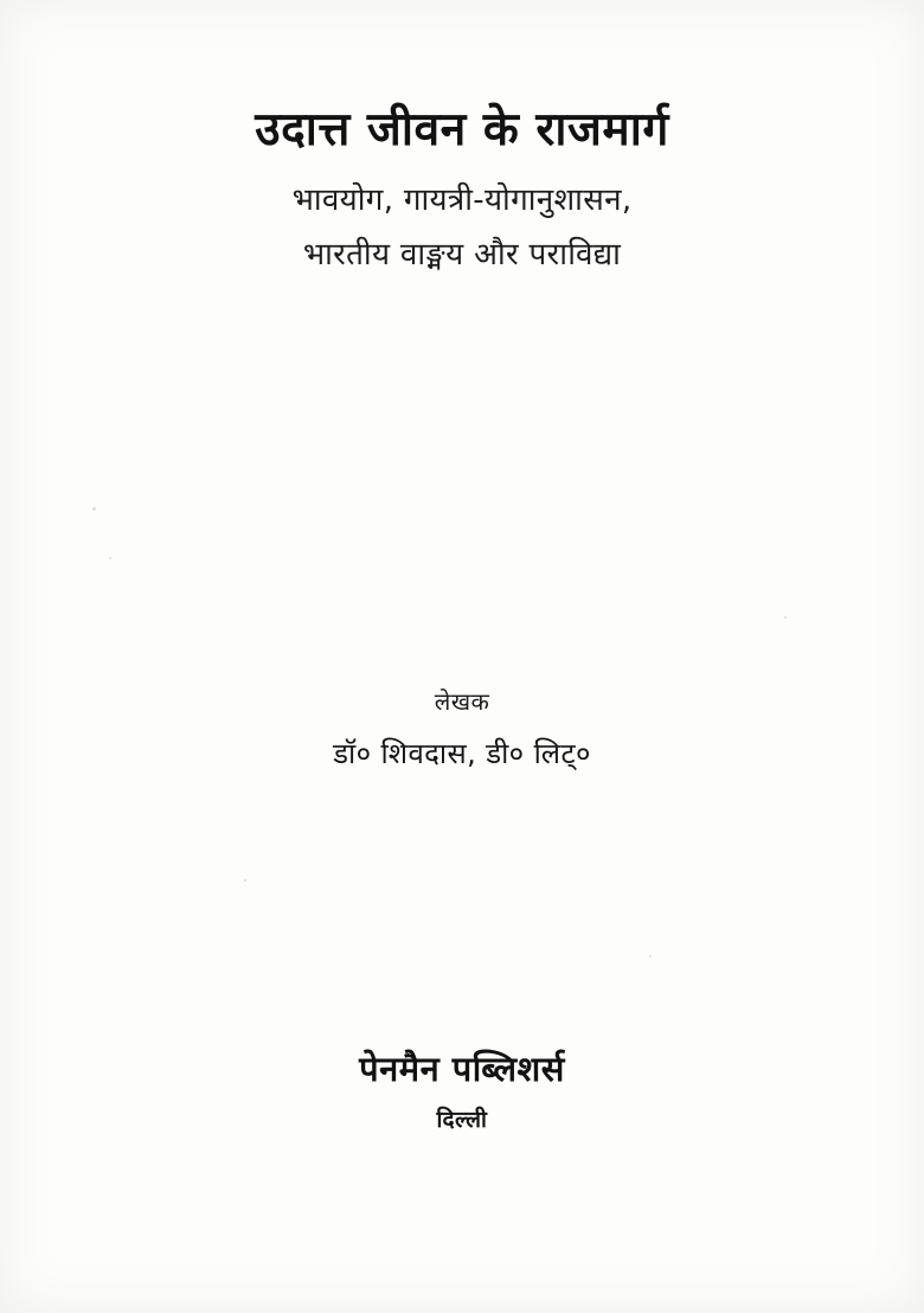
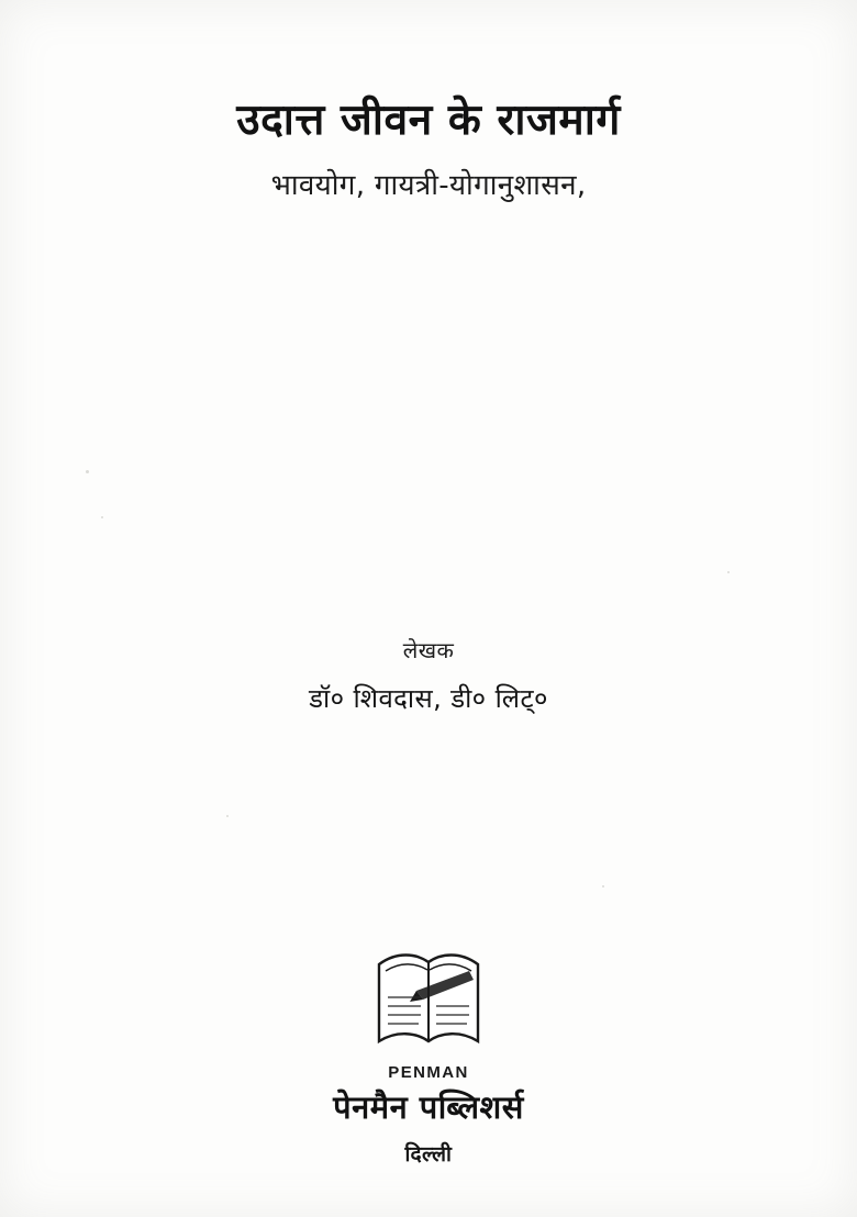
  उदात्त जीवन के राजमार्ग
  भावयोग, गायत्री-योगानुशासन,
- भारतीय वाङ्मय और पराविद्या
  लेखक
  डॉ० शिवदास, डी० लिट्०
+ PENMAN
  पेनमैन पब्लिशर्स
  दिल्ली
